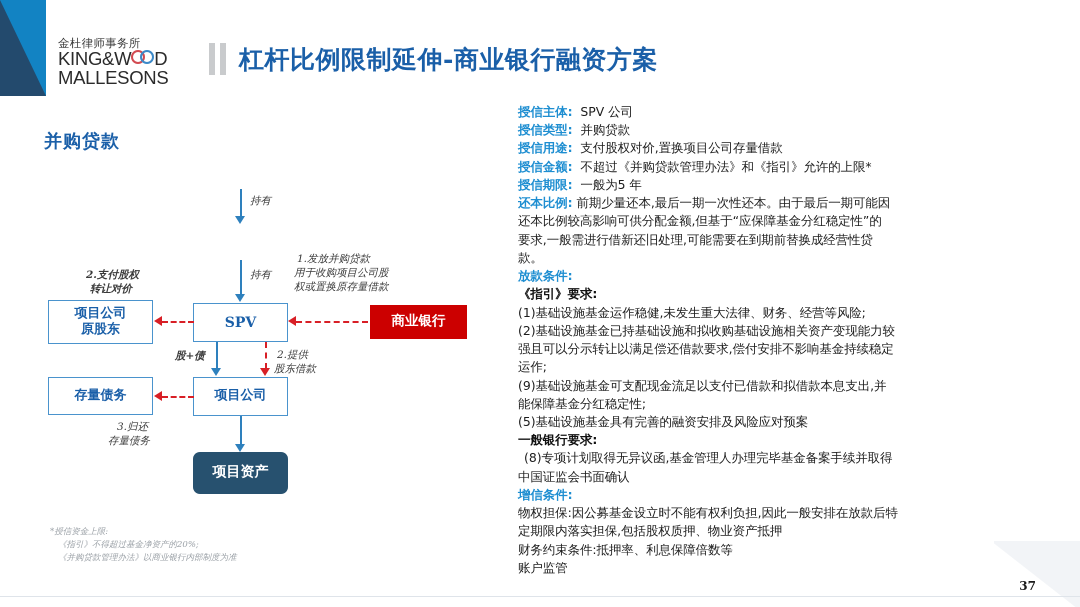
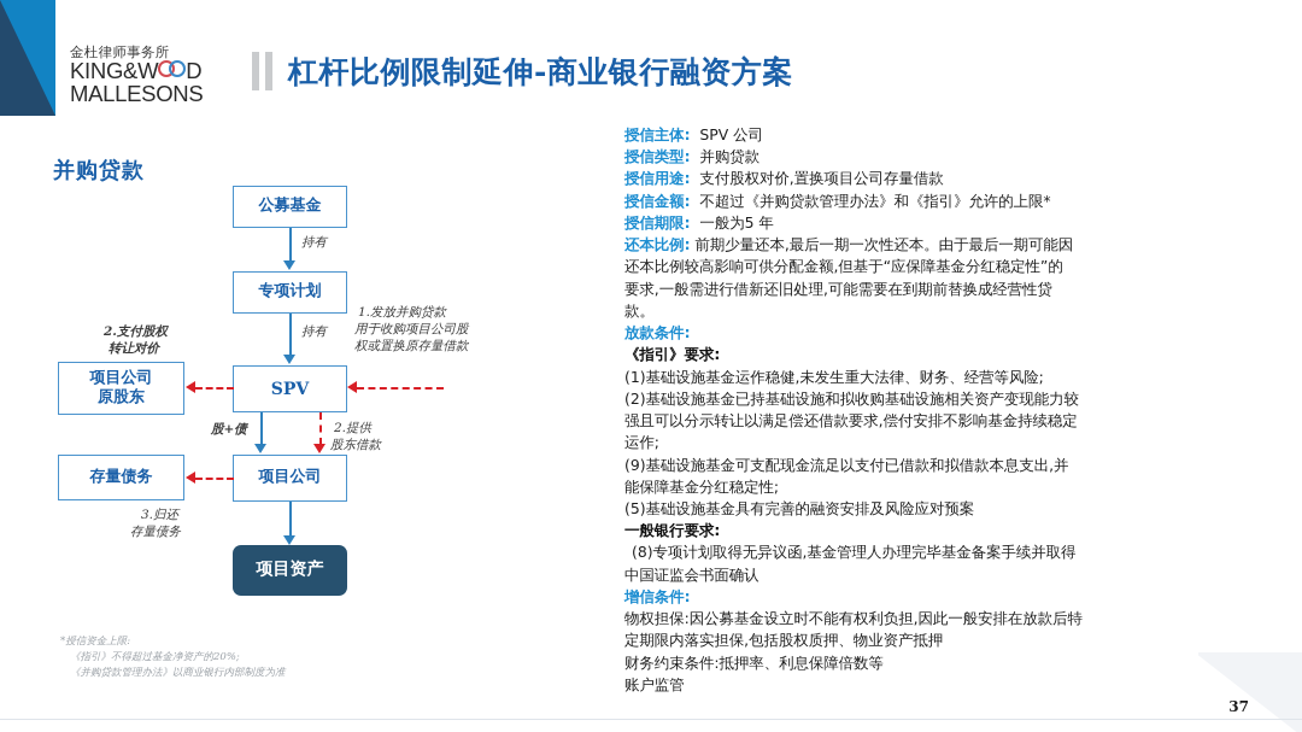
  金杜律师事务所
  KING&W D
  MALLESONS
  杠杆比例限制延伸-商业银行融资方案
  并购贷款
+ 公募基金
+ 专项计划
  SPV
  项目公司
  项目资产
  项目公司
  原股东
  存量债务
- 商业银行
  持有
  持有
  2.支付股权
  转让对价
  1.发放并购贷款
  用于收购项目公司股
  权或置换原存量借款
  股+债
  2.提供
  股东借款
  3.归还
  存量债务
  *授信资金上限:
  《指引》不得超过基金净资产的20%;
  《并购贷款管理办法》以商业银行内部制度为准
  授信主体: SPV 公司
  授信类型: 并购贷款
  授信用途: 支付股权对价,置换项目公司存量借款
  授信金额: 不超过《并购贷款管理办法》和《指引》允许的上限*
  授信期限: 一般为5 年
  还本比例: 前期少量还本,最后一期一次性还本。由于最后一期可能因
  还本比例较高影响可供分配金额,但基于“应保障基金分红稳定性”的
  要求,一般需进行借新还旧处理,可能需要在到期前替换成经营性贷
  款。
  放款条件:
  《指引》要求:
  (1)基础设施基金运作稳健,未发生重大法律、财务、经营等风险;
  (2)基础设施基金已持基础设施和拟收购基础设施相关资产变现能力较
  强且可以分示转让以满足偿还借款要求,偿付安排不影响基金持续稳定
  运作;
  (9)基础设施基金可支配现金流足以支付已借款和拟借款本息支出,并
  能保障基金分红稳定性;
  (5)基础设施基金具有完善的融资安排及风险应对预案
  一般银行要求:
  (8)专项计划取得无异议函,基金管理人办理完毕基金备案手续并取得
  中国证监会书面确认
  增信条件:
  物权担保:因公募基金设立时不能有权利负担,因此一般安排在放款后特
  定期限内落实担保,包括股权质押、物业资产抵押
  财务约束条件:抵押率、利息保障倍数等
  账户监管
  37
